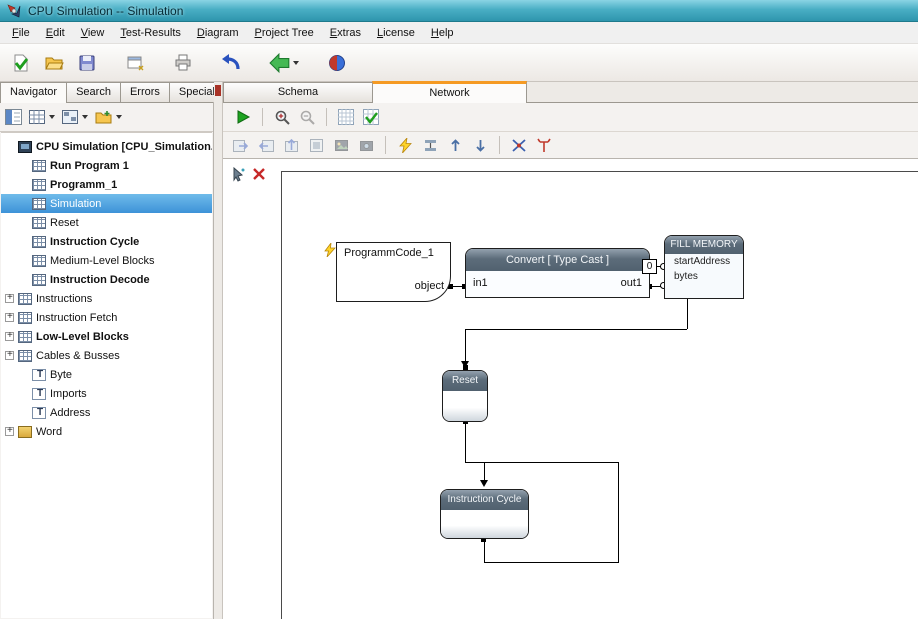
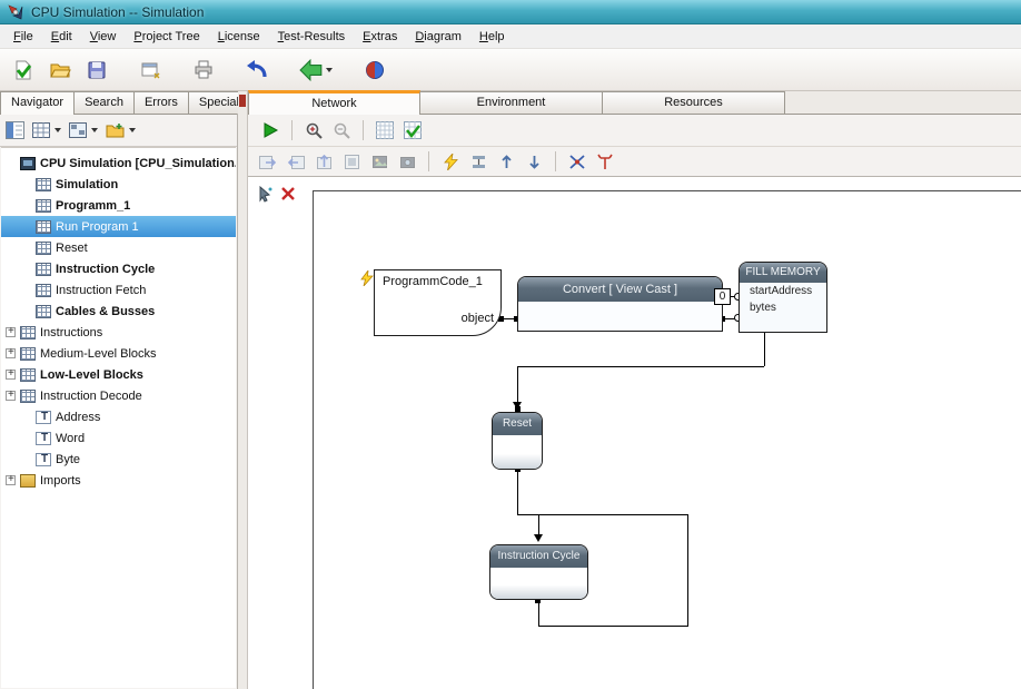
  CPU Simulation -- Simulation
  File
  Edit
  View
- Test-Results
+ Project Tree
- Diagram
+ License
- Project Tree
+ Test-Results
  Extras
- License
+ Diagram
  Help
  Navigator
  Search
  Errors
  Specia
  CPU Simulation [CPU_Simulation
- Run Program 1
+ Simulation
  Programm_1
- Simulation
+ Run Program 1
  Reset
  Instruction Cycle
- Medium-Level Blocks
+ Instruction Fetch
- Instruction Decode
+ Cables & Busses
  Instructions
- Instruction Fetch
+ Medium-Level Blocks
  Low-Level Blocks
- Cables & Busses
+ Instruction Decode
- Byte
+ Address
- Imports
+ Word
- Address
+ Byte
- Word
+ Imports
- Schema
  Network
+ Environment
+ Resources
  ProgrammCode_1
  object
- Convert [ Type Cast ]
+ Convert [ View Cast ]
- in1
- out1
  FILL MEMORY
  startAddress
  bytes
  0
  Reset
  Instruction Cycle
